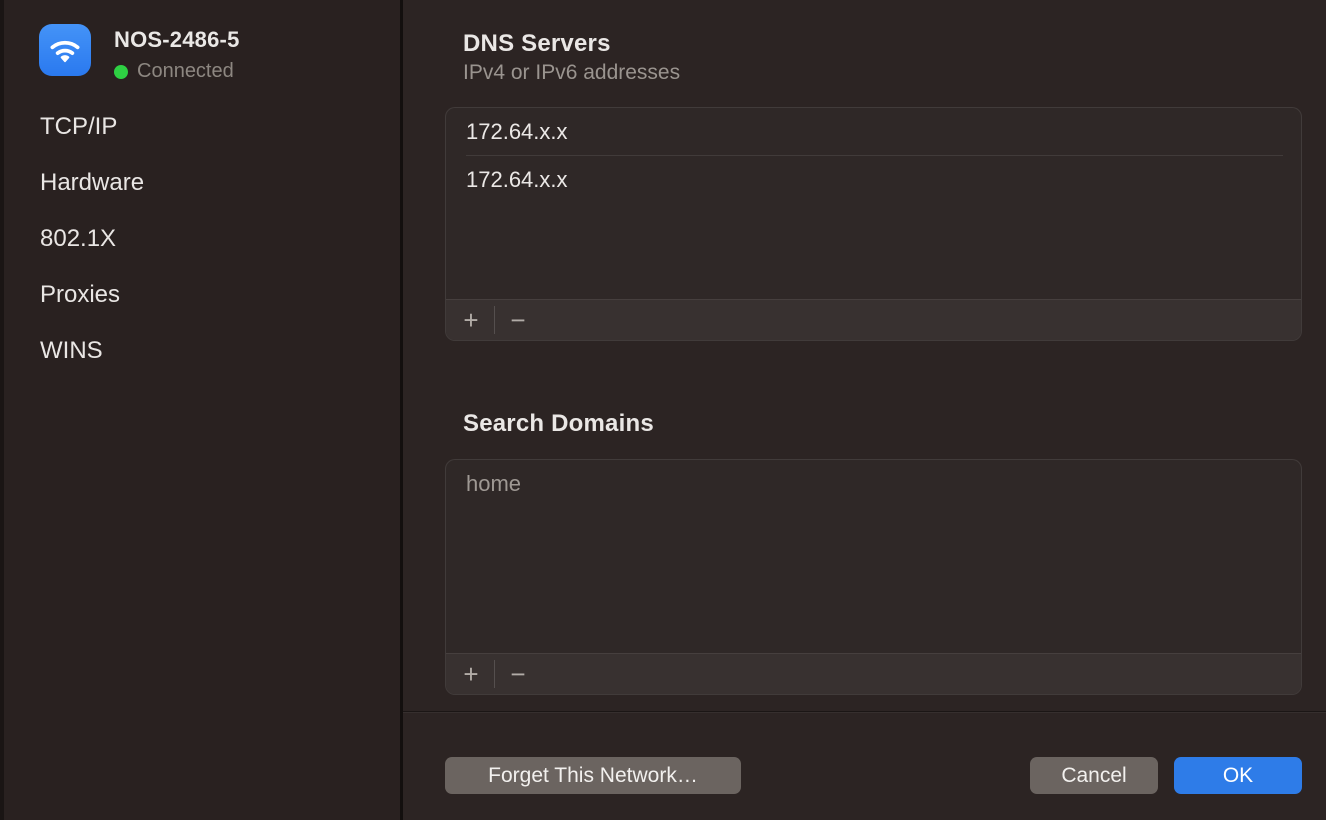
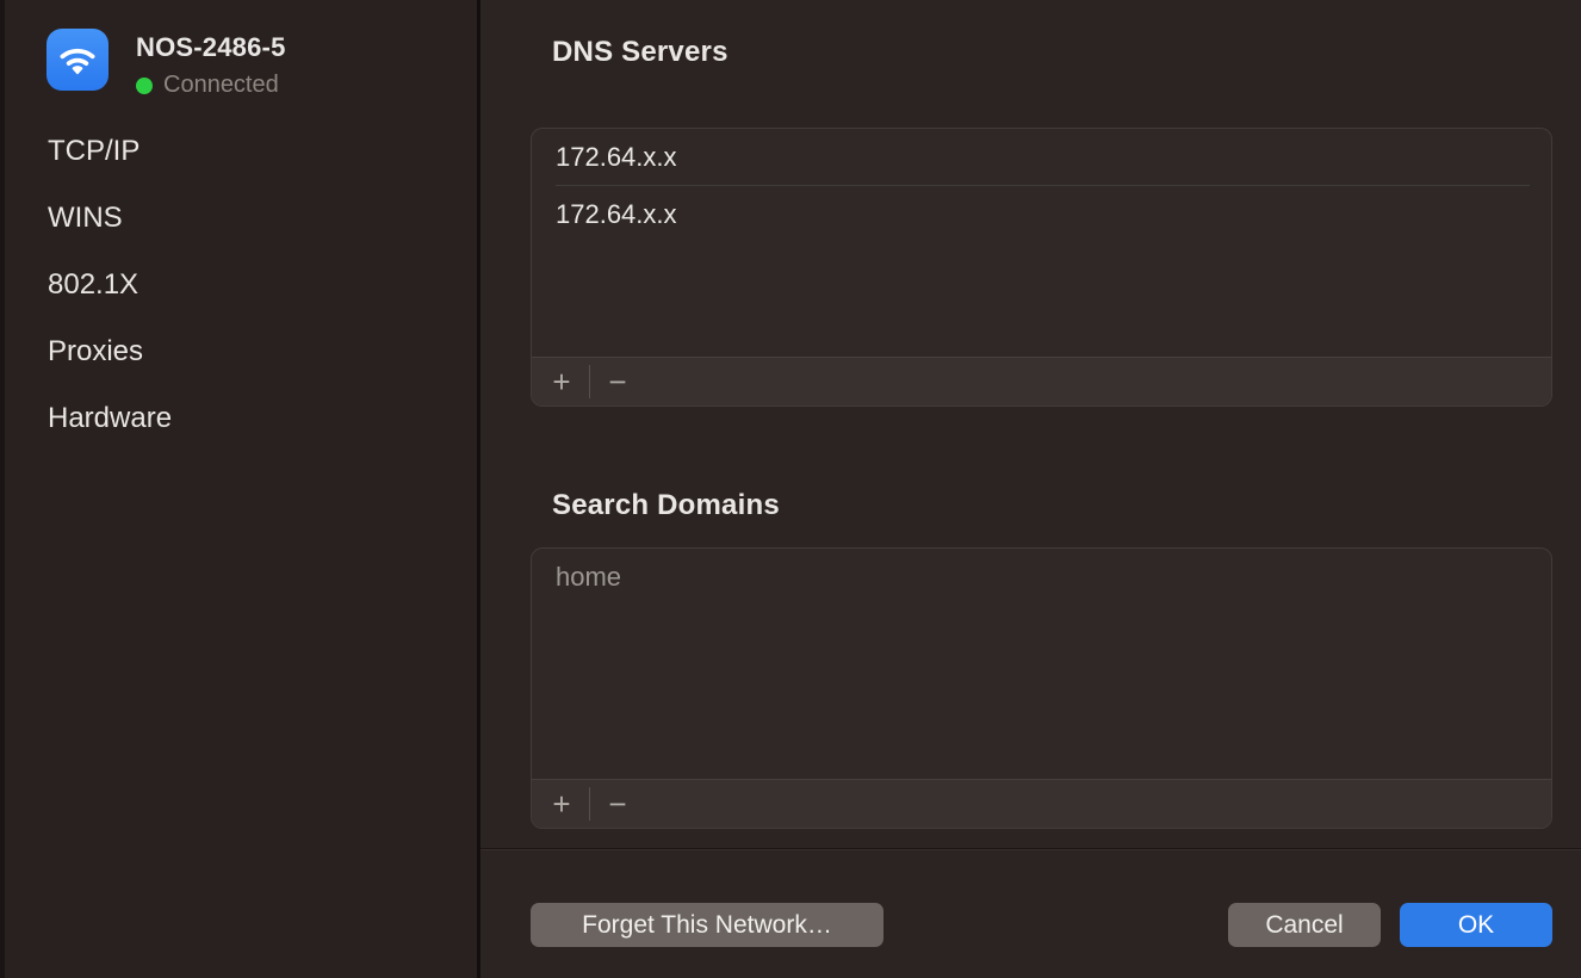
  NOS-2486-5
  Connected
  TCP/IP
- Hardware
+ WINS
  802.1X
  Proxies
- WINS
+ Hardware
  DNS Servers
- IPv4 or IPv6 addresses
  172.64.x.x
  172.64.x.x
  +
  −
  Search Domains
  home
  +
  −
  Forget This Network…
  Cancel
  OK
